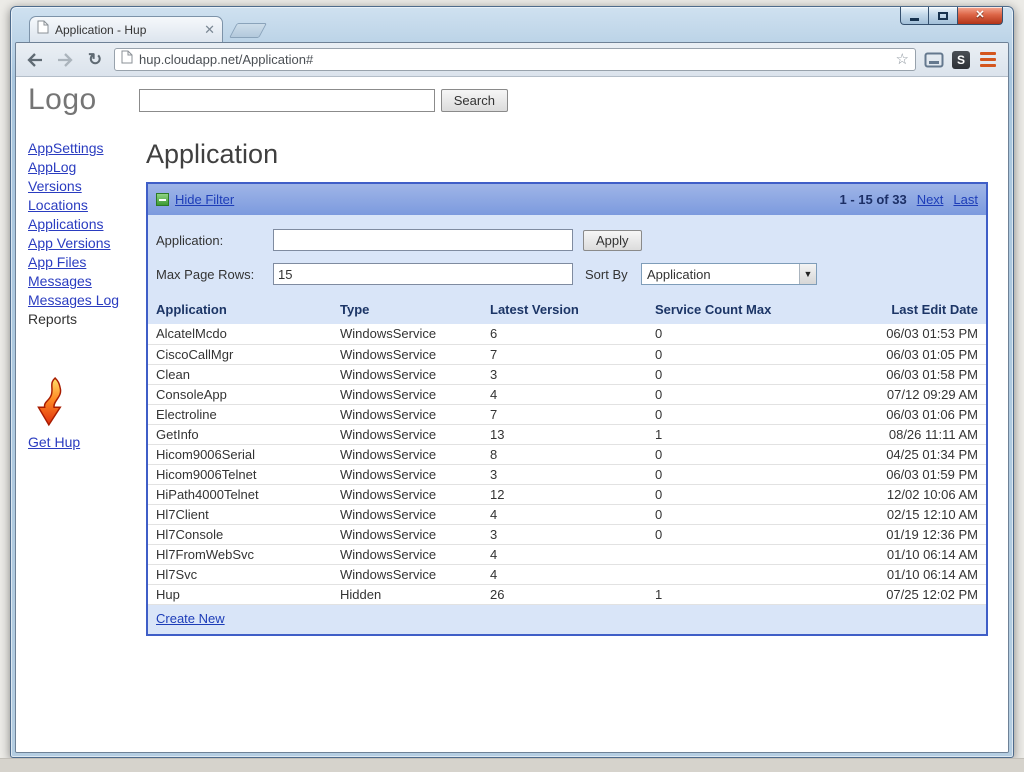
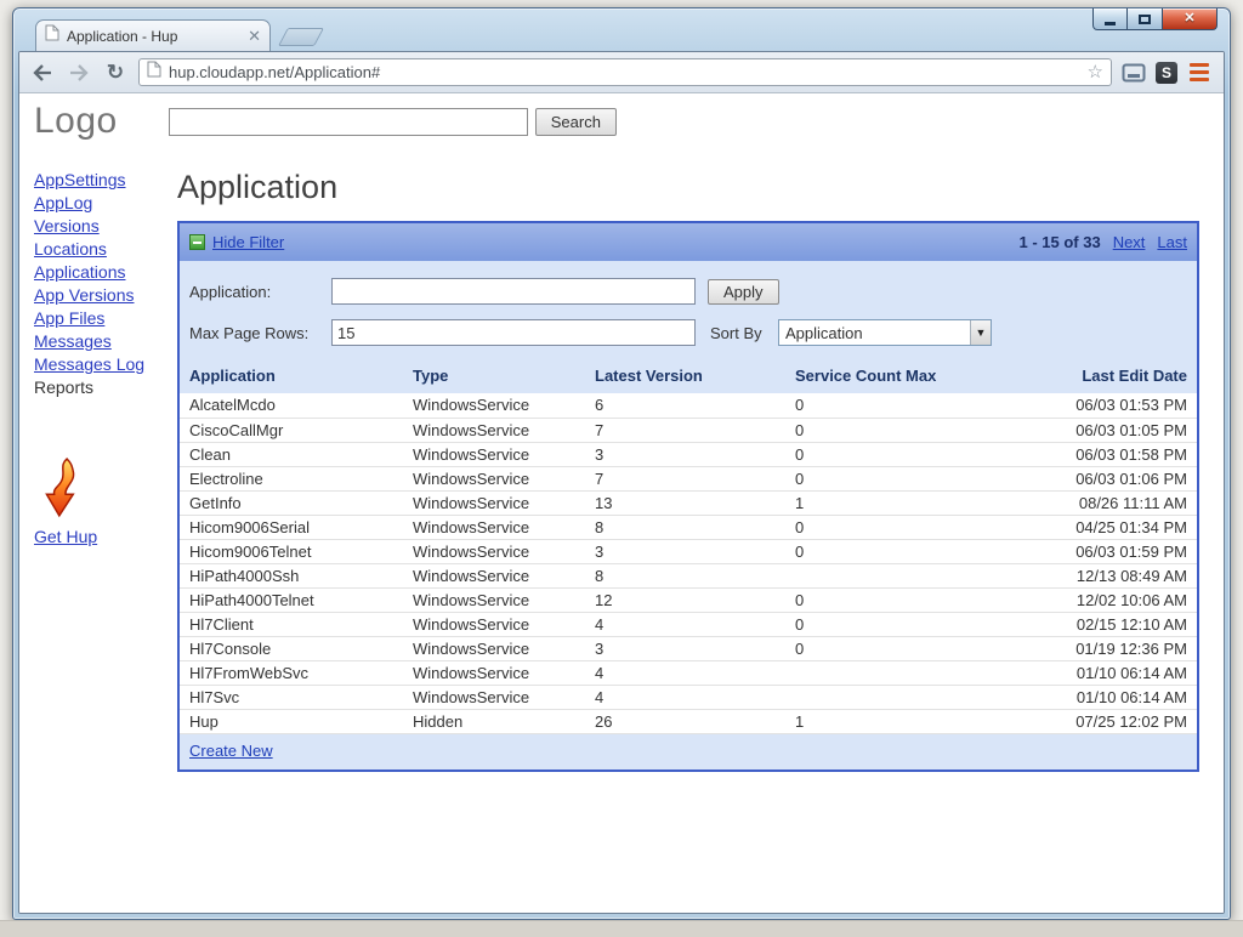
  ✕
  Application - Hup
  ✕
  ↻
  hup.cloudapp.net/Application#
  ☆
  S
  Logo
  Search
  AppSettings
  AppLog
  Versions
  Locations
  Applications
  App Versions
  App Files
  Messages
  Messages Log
  Reports
  Get Hup
  Application
  Hide Filter
  1 - 15 of 33
  Next
  Last
  Application:
  Apply
  Max Page Rows:
  15
  Sort By
  Application
  ▼
  Application	Type	Latest Version	Service Count Max	Last Edit Date
  AlcatelMcdo	WindowsService	6	0	06/03 01:53 PM
  CiscoCallMgr	WindowsService	7	0	06/03 01:05 PM
  Clean	WindowsService	3	0	06/03 01:58 PM
- ConsoleApp	WindowsService	4	0	07/12 09:29 AM
  Electroline	WindowsService	7	0	06/03 01:06 PM
  GetInfo	WindowsService	13	1	08/26 11:11 AM
  Hicom9006Serial	WindowsService	8	0	04/25 01:34 PM
  Hicom9006Telnet	WindowsService	3	0	06/03 01:59 PM
+ HiPath4000Ssh	WindowsService	8		12/13 08:49 AM
  HiPath4000Telnet	WindowsService	12	0	12/02 10:06 AM
  Hl7Client	WindowsService	4	0	02/15 12:10 AM
  Hl7Console	WindowsService	3	0	01/19 12:36 PM
  Hl7FromWebSvc	WindowsService	4		01/10 06:14 AM
  Hl7Svc	WindowsService	4		01/10 06:14 AM
  Hup	Hidden	26	1	07/25 12:02 PM
  Create New
